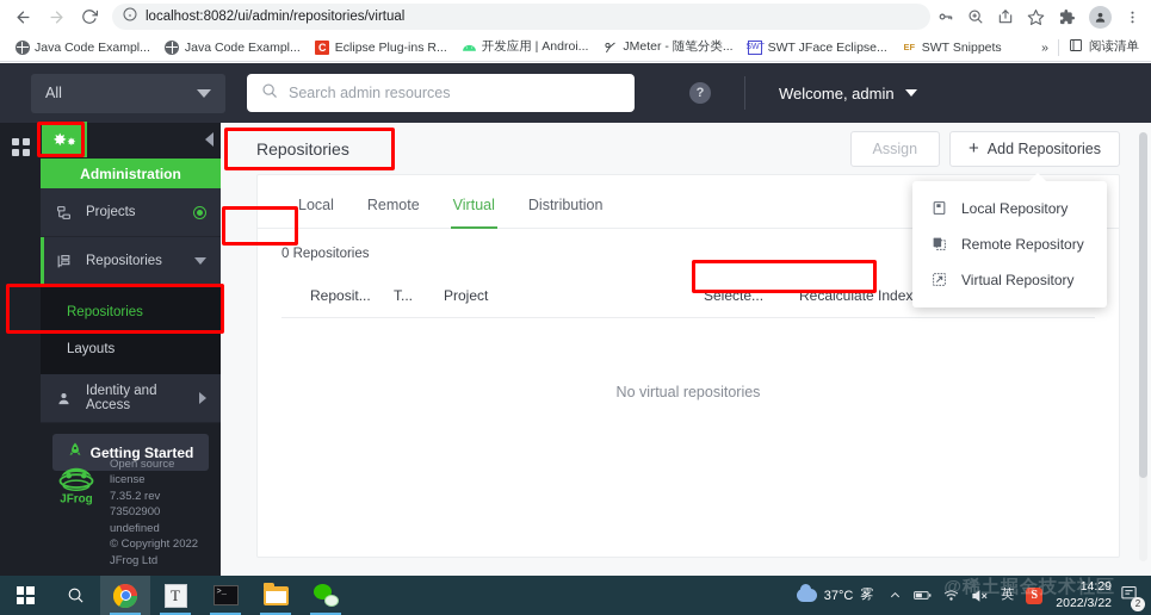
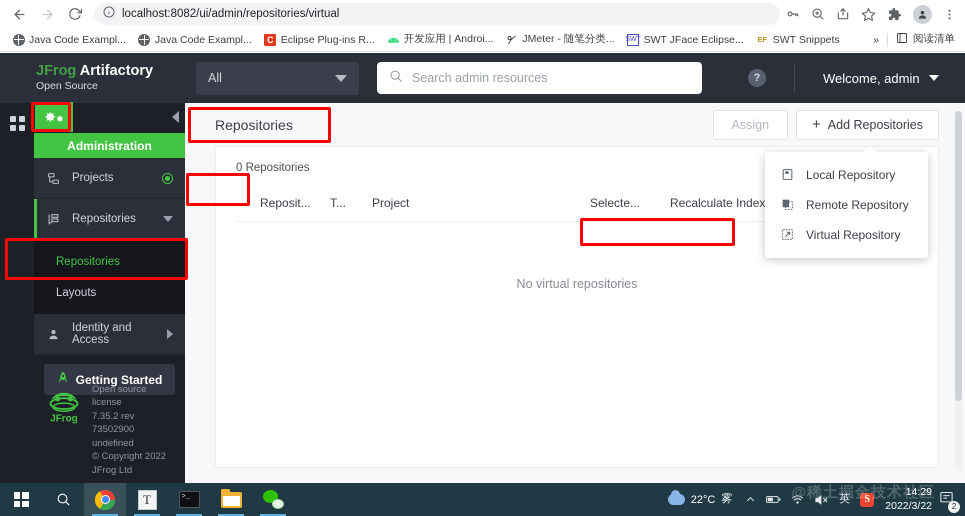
  localhost:8082/ui/admin/repositories/virtual
  Java Code Exampl...
  Java Code Exampl...
  C
  Eclipse Plug-ins R...
  开发应用 | Androi...
  JMeter - 随笔分类...
  SWT JFace Eclipse...
  EF
  SWT Snippets
  »
  阅读清单
+ JFrog Artifactory
+ Open Source
  All
  Search admin resources
  ?
  Welcome, admin
  ✸✸
  Administration
  Projects
  Repositories
  Repositories
  Layouts
  Identity and Access
  Getting Started
  JFrog
  Open source license
  7.35.2 rev 73502900
  undefined
  © Copyright 2022
  JFrog Ltd
  Repositories
  Assign
  +
  Add Repositories
  Local Repository
  Remote Repository
  Virtual Repository
- Local
- Remote
- Virtual
- Distribution
  0 Repositories
  Reposit...
  T...
  Project
  Selecte...
  Recalculate Index
  No virtual repositories
  T
  >_
- 37°C
+ 22°C
  雾
  英
  S
  14:29
  2022/3/22
  2
  @稀土掘金技术社区
